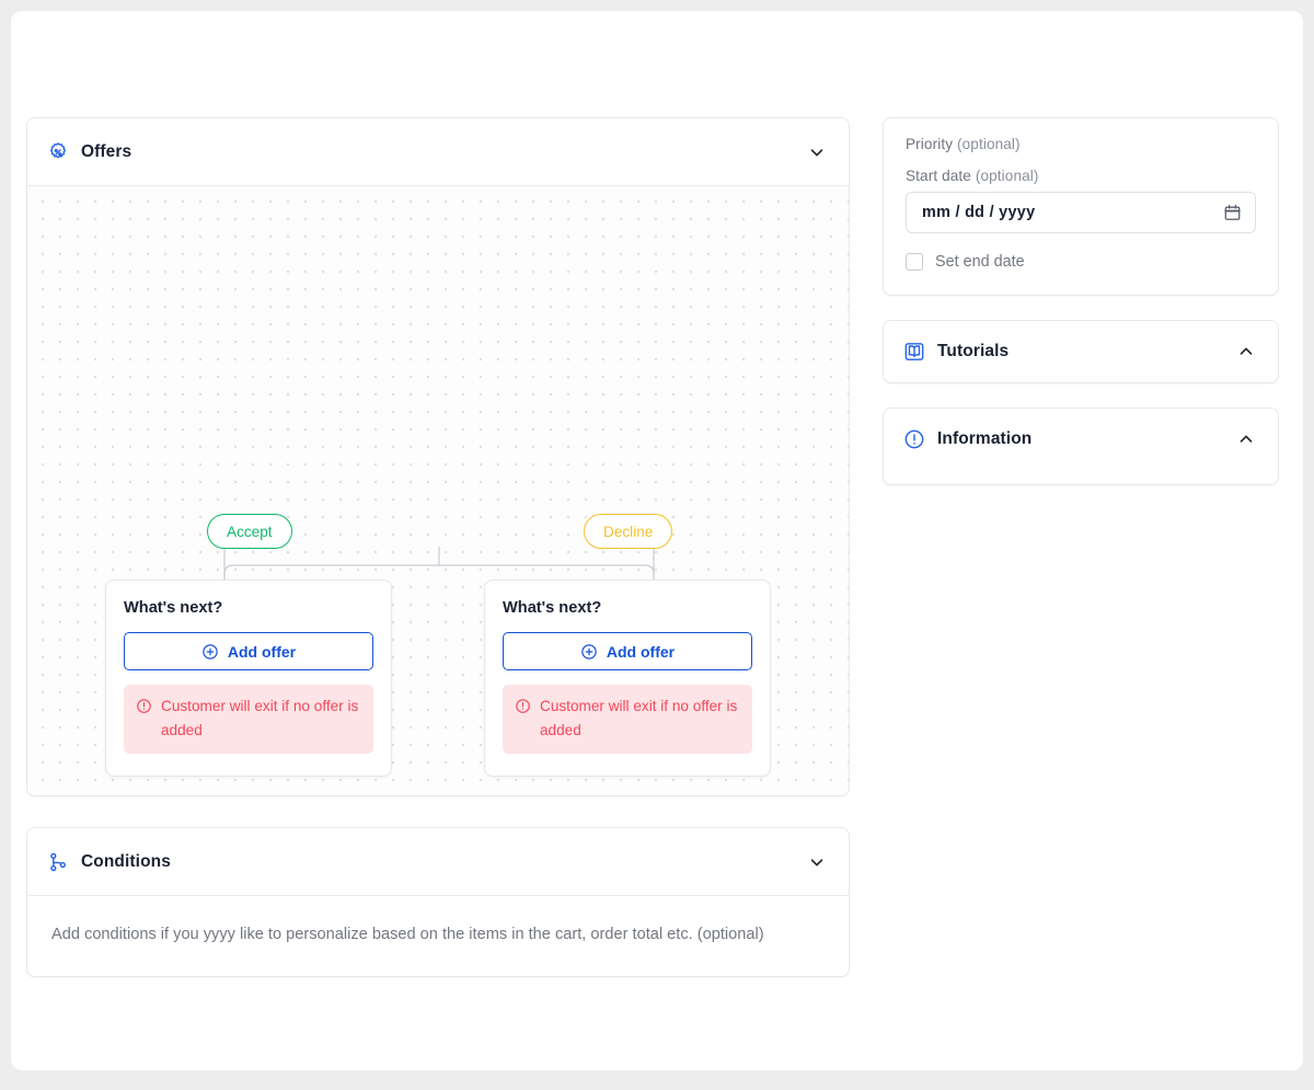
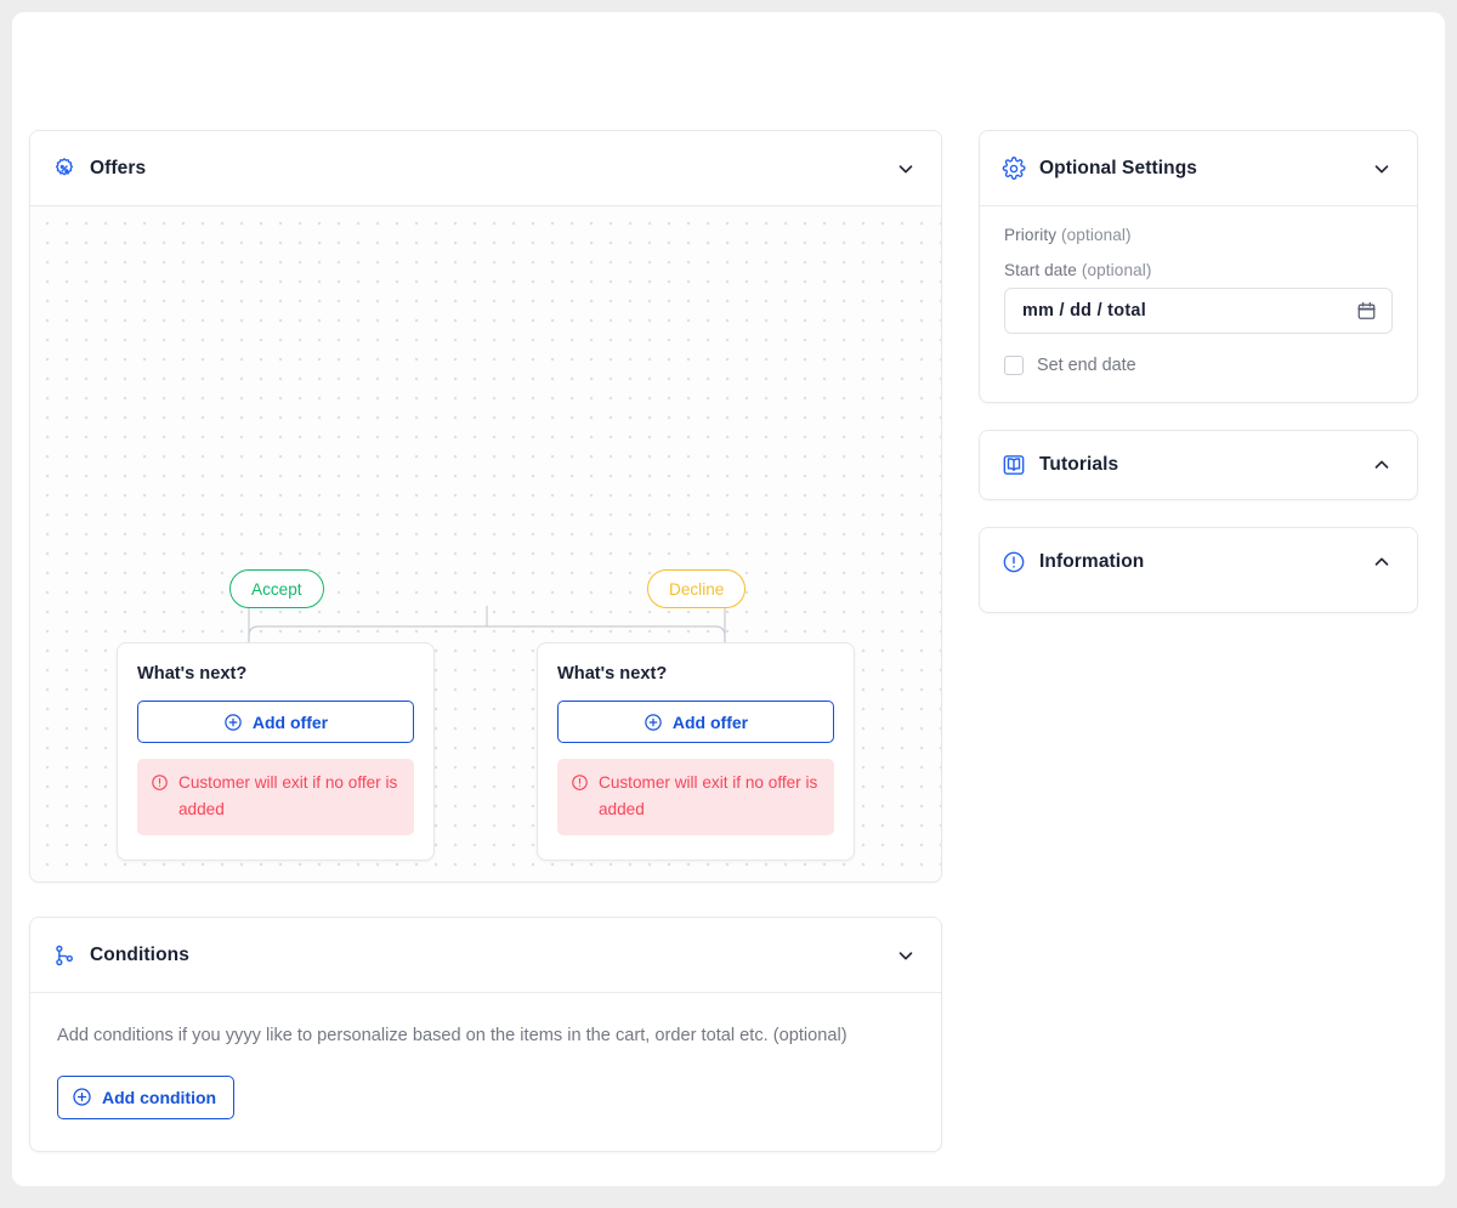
  Offers
  Accept
  Decline
  What's next?
  Add offer
  Customer will exit if no offer is added
  What's next?
  Add offer
  Customer will exit if no offer is added
  Conditions
  Add conditions if you yyyy like to personalize based on the items in the cart, order total etc. (optional)
+ Add condition
+ Optional Settings
  Priority (optional)
  Start date (optional)
- mm / dd / yyyy
+ mm / dd / total
  Set end date
  Tutorials
  Information
